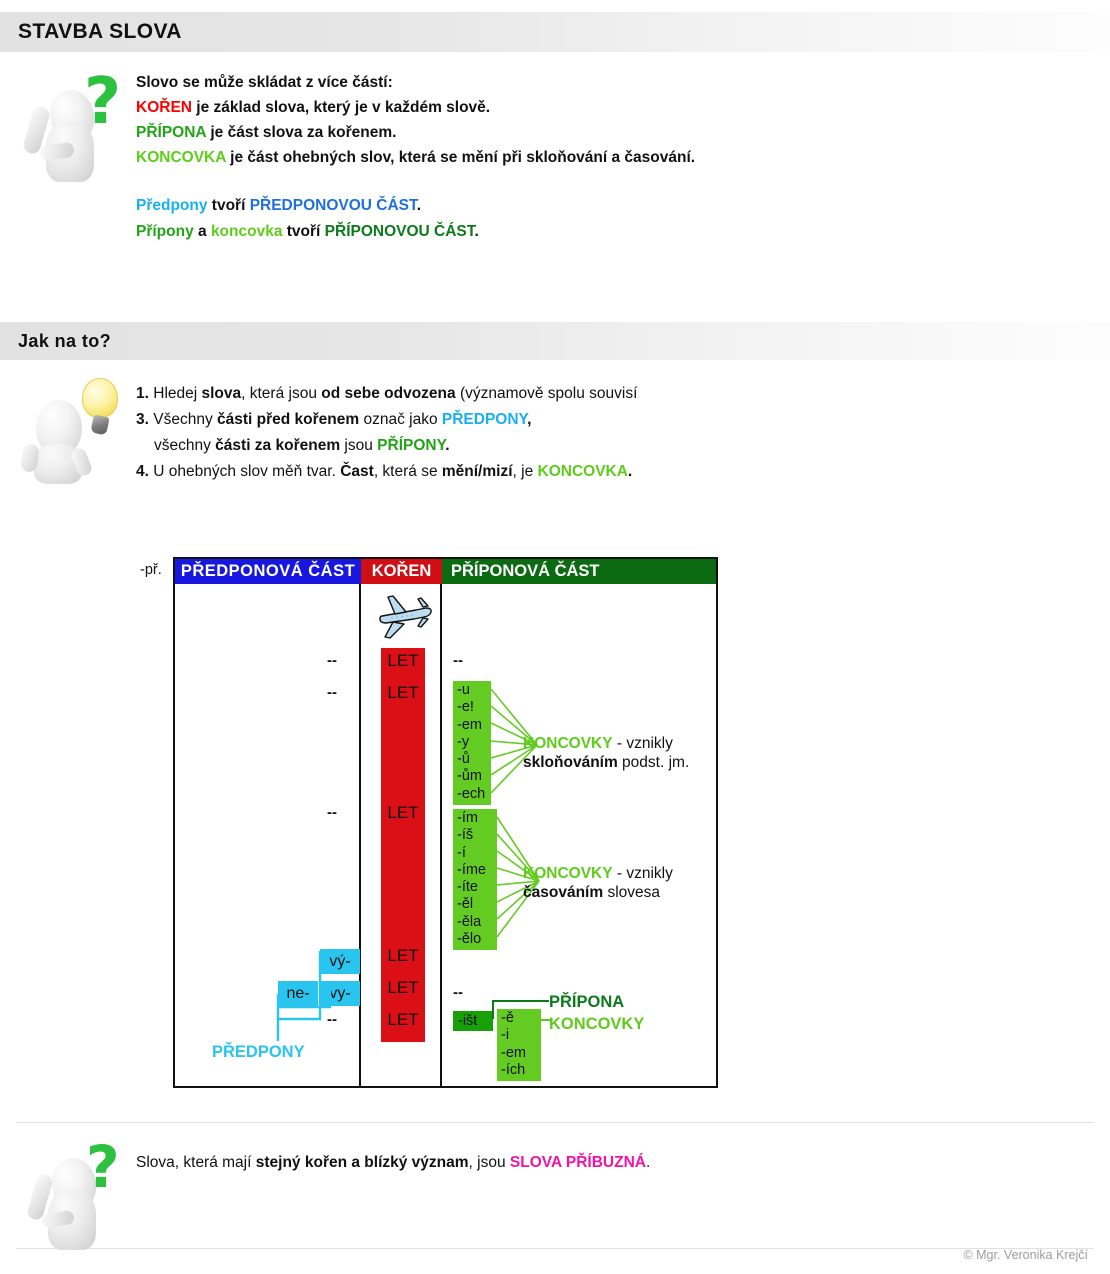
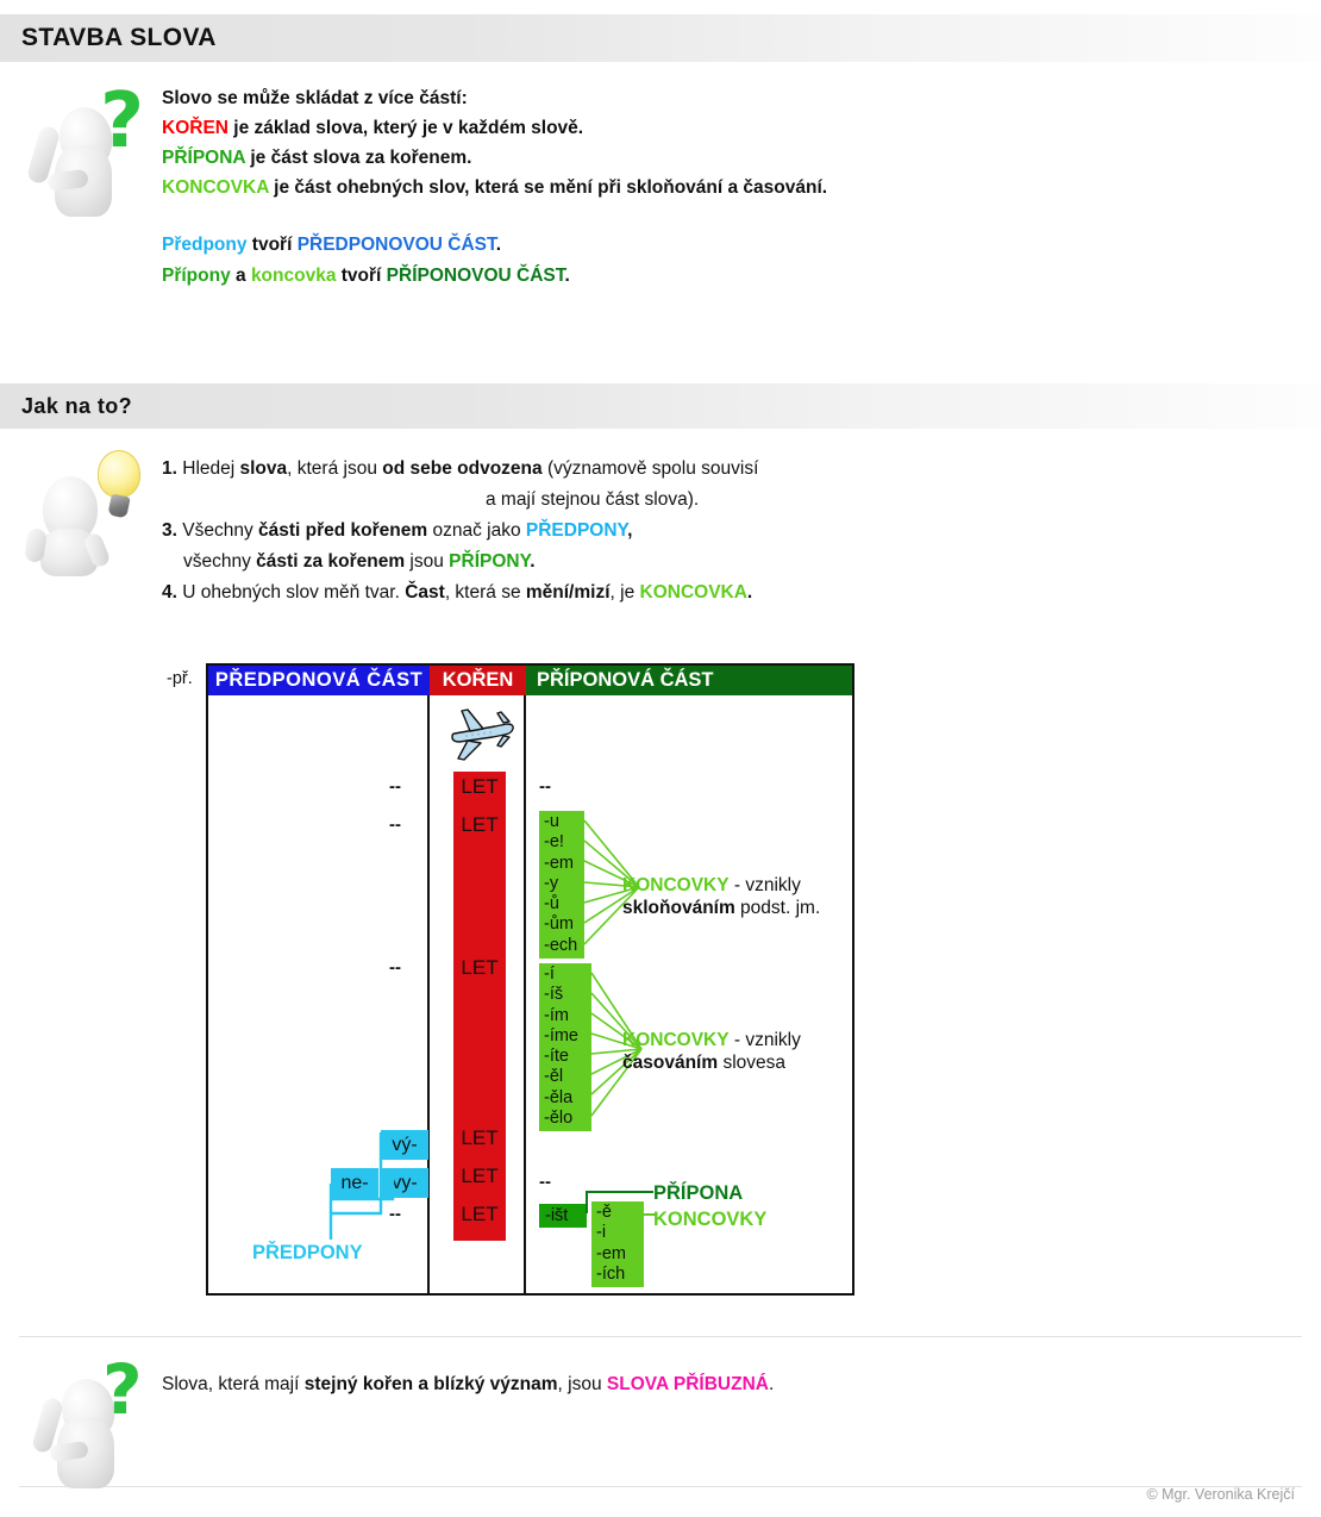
  STAVBA SLOVA
  ?
  Slovo se může skládat z více částí:
  KOŘEN je základ slova, který je v každém slově.
  PŘÍPONA je část slova za kořenem.
  KONCOVKA je část ohebných slov, která se mění při skloňování a časování.
  Předpony tvoří PŘEDPONOVOU ČÁST.
  Přípony a koncovka tvoří PŘÍPONOVOU ČÁST.
  Jak na to?
  1. Hledej slova, která jsou od sebe odvozena (významově spolu souvisí
+ a mají stejnou část slova).
  3. Všechny části před kořenem označ jako PŘEDPONY,
  všechny části za kořenem jsou PŘÍPONY.
  4. U ohebných slov měň tvar. Čast, která se mění/mizí, je KONCOVKA.
  -př.
  PŘEDPONOVÁ ČÁST
  KOŘEN
  PŘÍPONOVÁ ČÁST
  LET
  LET
  LET
  LET
  LET
  LET
  --
  --
  --
  --
  --
  --
  -u
  -e!
  -em
  -y
  -ů
  -ům
  -ech
  KONCOVKY - vznikly
  skloňováním podst. jm.
- -ím
+ -í
  -íš
- -í
+ -ím
  -íme
  -íte
  -ěl
  -ěla
  -ělo
  KONCOVKY - vznikly
  časováním slovesa
  vý-
  ne-
  vy-
  PŘEDPONY
  -išt
  -ě
  -i
  -em
  -ích
  PŘÍPONA
  KONCOVKY
  ?
  Slova, která mají stejný kořen a blízký význam, jsou SLOVA PŘÍBUZNÁ.
  © Mgr. Veronika Krejčí
